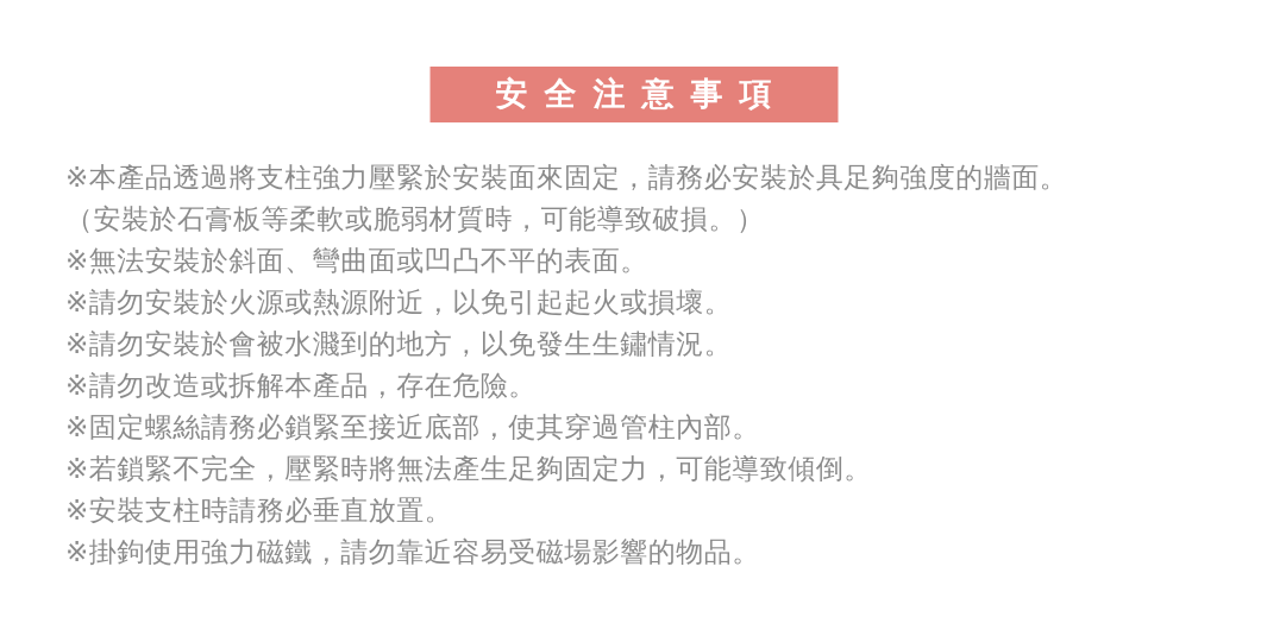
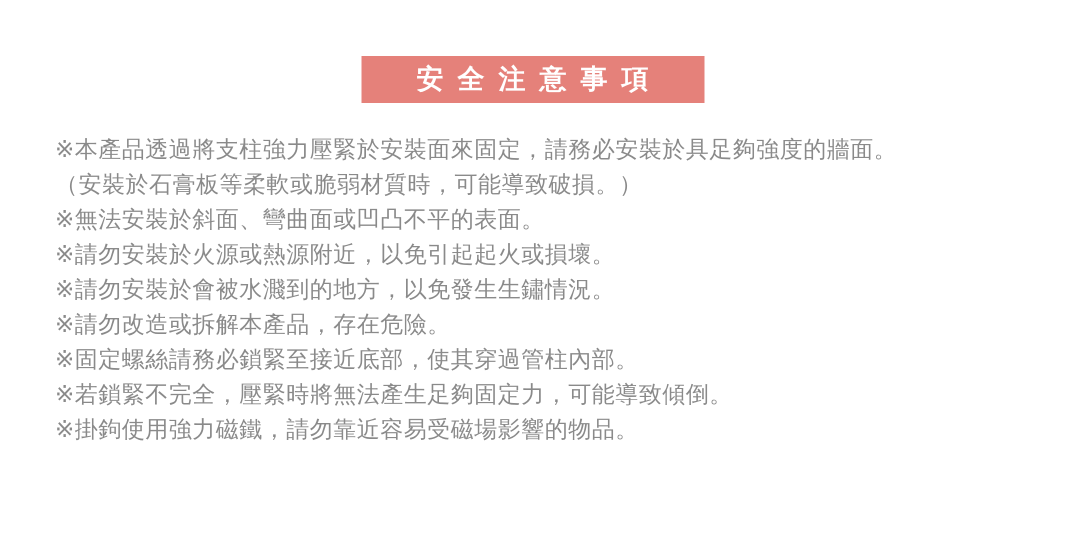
  安全注意事項
  ※本產品透過將支柱強力壓緊於安裝面來固定，請務必安裝於具足夠強度的牆面。
  （安裝於石膏板等柔軟或脆弱材質時，可能導致破損。）
  ※無法安裝於斜面、彎曲面或凹凸不平的表面。
  ※請勿安裝於火源或熱源附近，以免引起起火或損壞。
  ※請勿安裝於會被水濺到的地方，以免發生生鏽情況。
  ※請勿改造或拆解本產品，存在危險。
  ※固定螺絲請務必鎖緊至接近底部，使其穿過管柱內部。
  ※若鎖緊不完全，壓緊時將無法產生足夠固定力，可能導致傾倒。
- ※安裝支柱時請務必垂直放置。
  ※掛鉤使用強力磁鐵，請勿靠近容易受磁場影響的物品。
